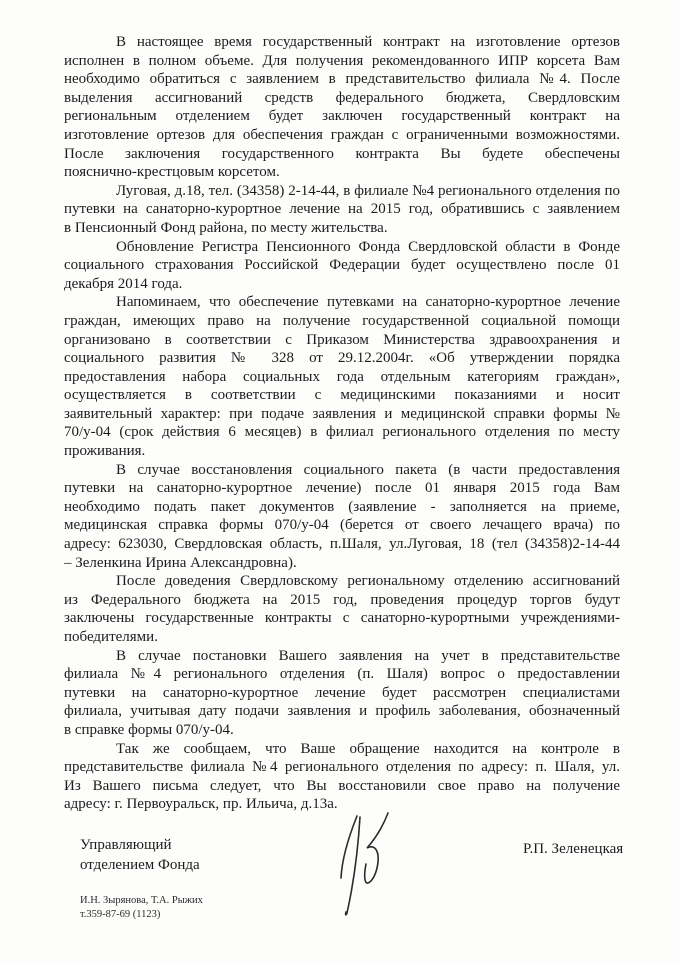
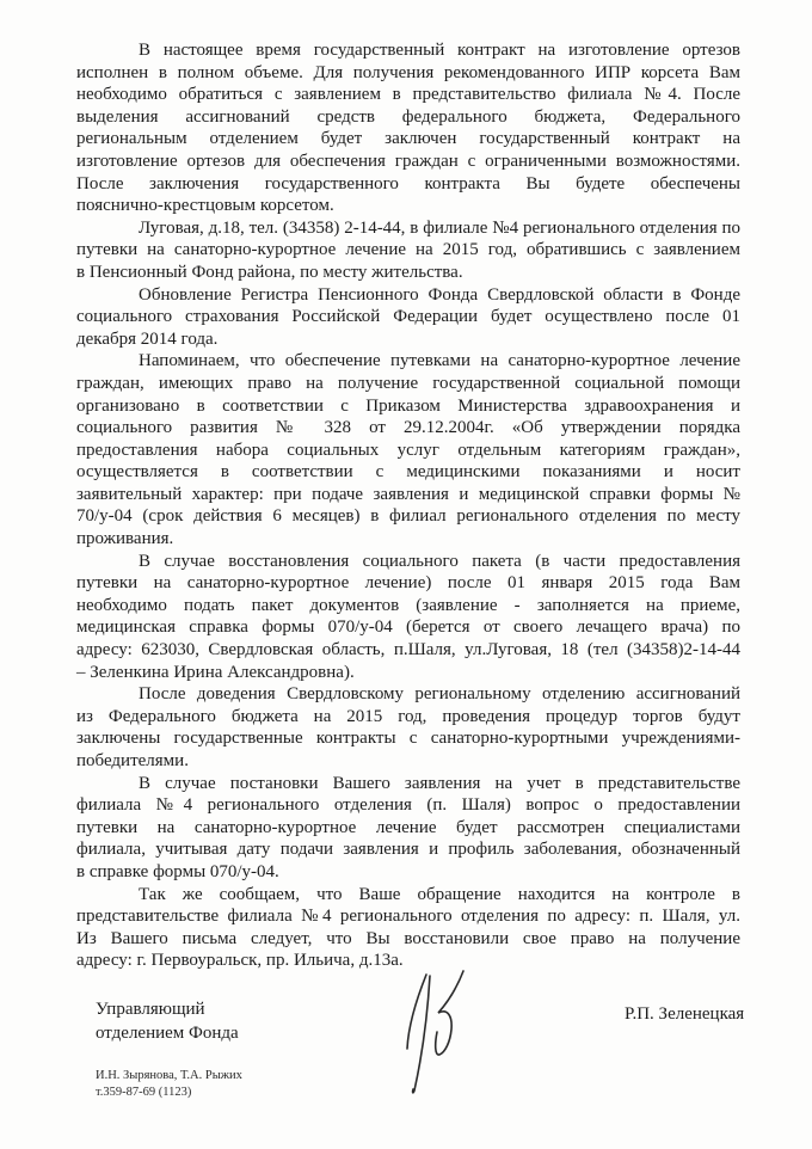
  В настоящее время государственный контракт на изготовление ортезов
  исполнен в полном объеме. Для получения рекомендованного ИПР корсета Вам
  необходимо обратиться с заявлением в представительство филиала №4. После
- выделения ассигнований средств федерального бюджета, Свердловским
+ выделения ассигнований средств федерального бюджета, Федерального
  региональным отделением будет заключен государственный контракт на
  изготовление ортезов для обеспечения граждан с ограниченными возможностями.
  После заключения государственного контракта Вы будете обеспечены
  пояснично-крестцовым корсетом.
  Луговая, д.18, тел. (34358) 2-14-44, в филиале №4 регионального отделения по
  путевки на санаторно-курортное лечение на 2015 год, обратившись с заявлением
  в Пенсионный Фонд района, по месту жительства.
  Обновление Регистра Пенсионного Фонда Свердловской области в Фонде
  социального страхования Российской Федерации будет осуществлено после 01
  декабря 2014 года.
  Напоминаем, что обеспечение путевками на санаторно-курортное лечение
  граждан, имеющих право на получение государственной социальной помощи
  организовано в соответствии с Приказом Министерства здравоохранения и
  социального развития № 328 от 29.12.2004г. «Об утверждении порядка
- предоставления набора социальных года отдельным категориям граждан»,
+ предоставления набора социальных услуг отдельным категориям граждан»,
  осуществляется в соответствии с медицинскими показаниями и носит
  заявительный характер: при подаче заявления и медицинской справки формы №
  70/у-04 (срок действия 6 месяцев) в филиал регионального отделения по месту
  проживания.
  В случае восстановления социального пакета (в части предоставления
  путевки на санаторно-курортное лечение) после 01 января 2015 года Вам
  необходимо подать пакет документов (заявление - заполняется на приеме,
  медицинская справка формы 070/у-04 (берется от своего лечащего врача) по
  адресу: 623030, Свердловская область, п.Шаля, ул.Луговая, 18 (тел (34358)2-14-44
  – Зеленкина Ирина Александровна).
  После доведения Свердловскому региональному отделению ассигнований
  из Федерального бюджета на 2015 год, проведения процедур торгов будут
  заключены государственные контракты с санаторно-курортными учреждениями-
  победителями.
  В случае постановки Вашего заявления на учет в представительстве
  филиала №4 регионального отделения (п. Шаля) вопрос о предоставлении
  путевки на санаторно-курортное лечение будет рассмотрен специалистами
  филиала, учитывая дату подачи заявления и профиль заболевания, обозначенный
  в справке формы 070/у-04.
  Так же сообщаем, что Ваше обращение находится на контроле в
  представительстве филиала №4 регионального отделения по адресу: п. Шаля, ул.
  Из Вашего письма следует, что Вы восстановили свое право на получение
  адресу: г. Первоуральск, пр. Ильича, д.13а.
  Управляющий
  отделением Фонда
  Р.П. Зеленецкая
  И.Н. Зырянова, Т.А. Рыжих
  т.359-87-69 (1123)
